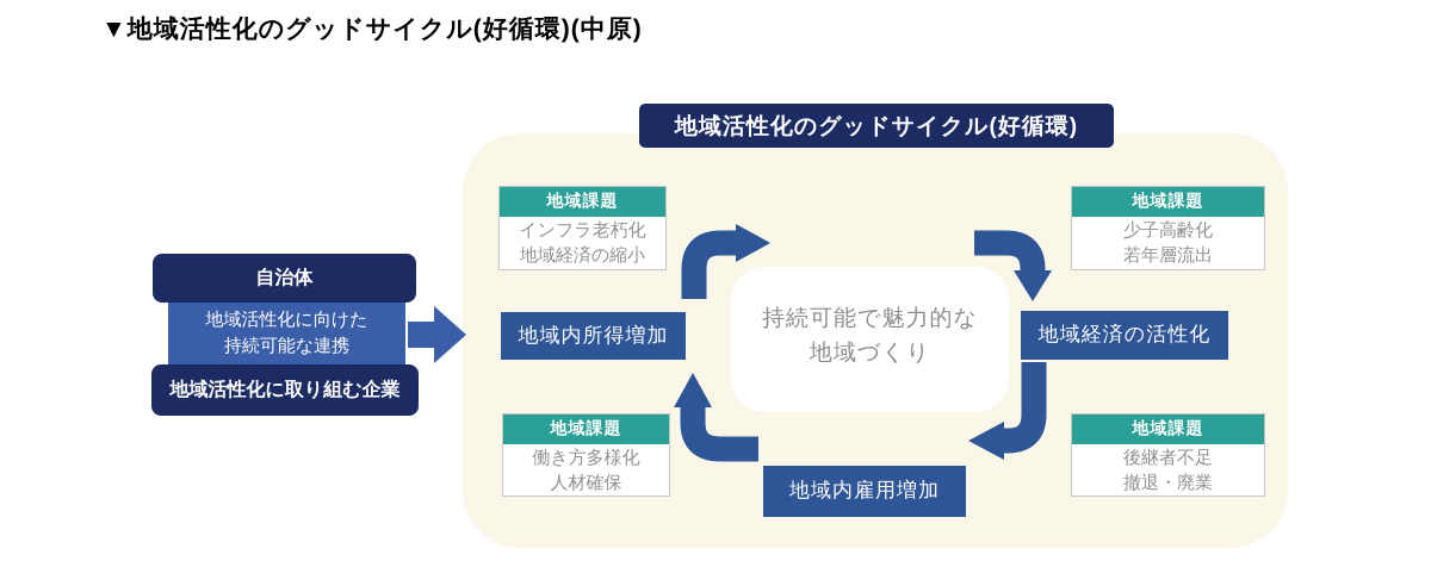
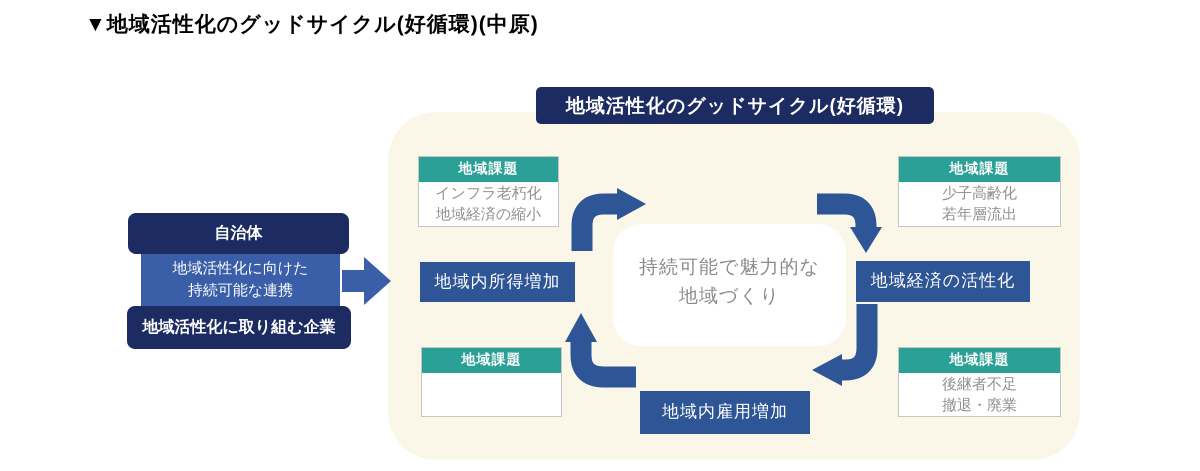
  ▼地域活性化のグッドサイクル(好循環)(中原)
  地域活性化のグッドサイクル(好循環)
  地域活性化に向けた
  持続可能な連携
  自治体
  地域活性化に取り組む企業
  地域経済の活性化
  地域内雇用増加
  地域内所得増加
  持続可能で魅力的な
  地域づくり
  地域課題
  インフラ老朽化
  地域経済の縮小
  地域課題
  少子高齢化
  若年層流出
  地域課題
  後継者不足
  撤退・廃業
  地域課題
- 働き方多様化
- 人材確保
